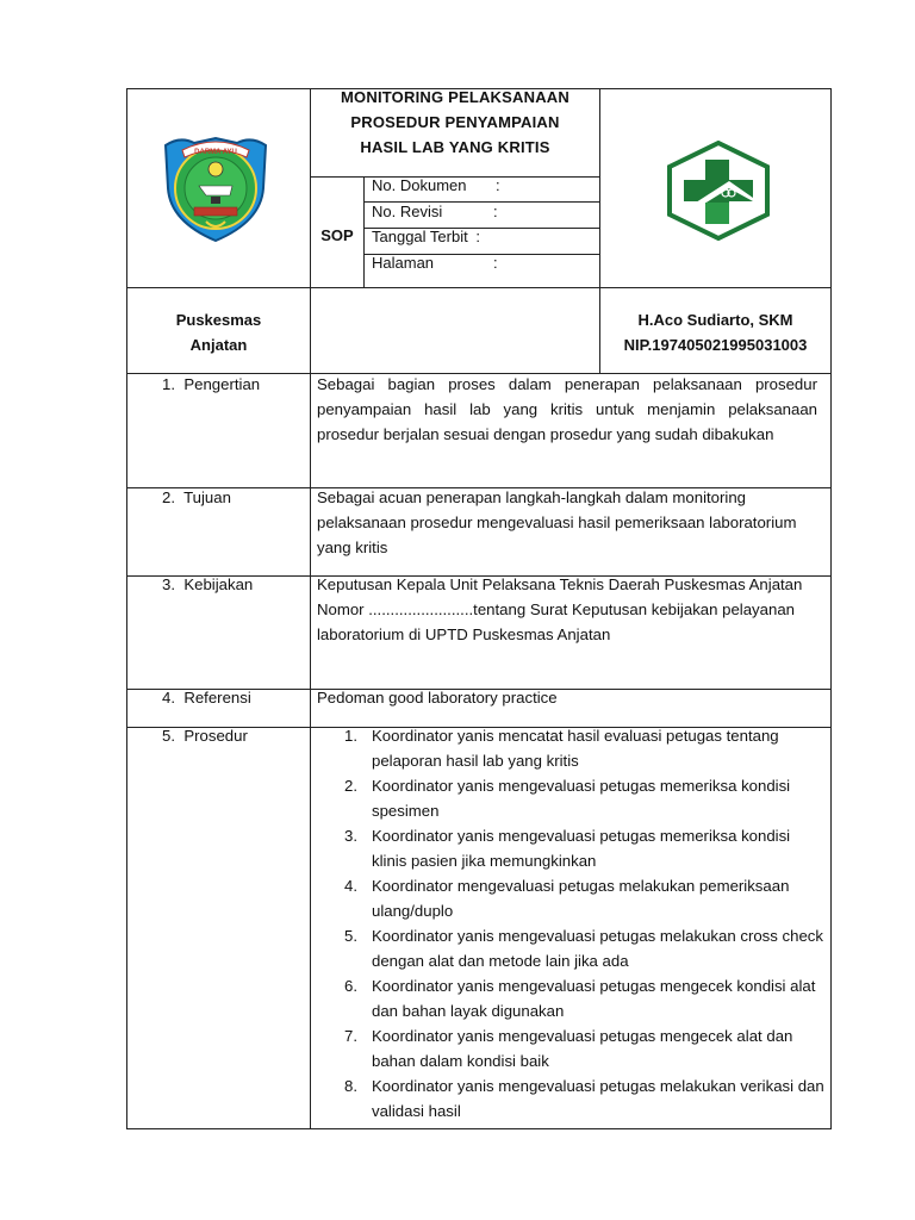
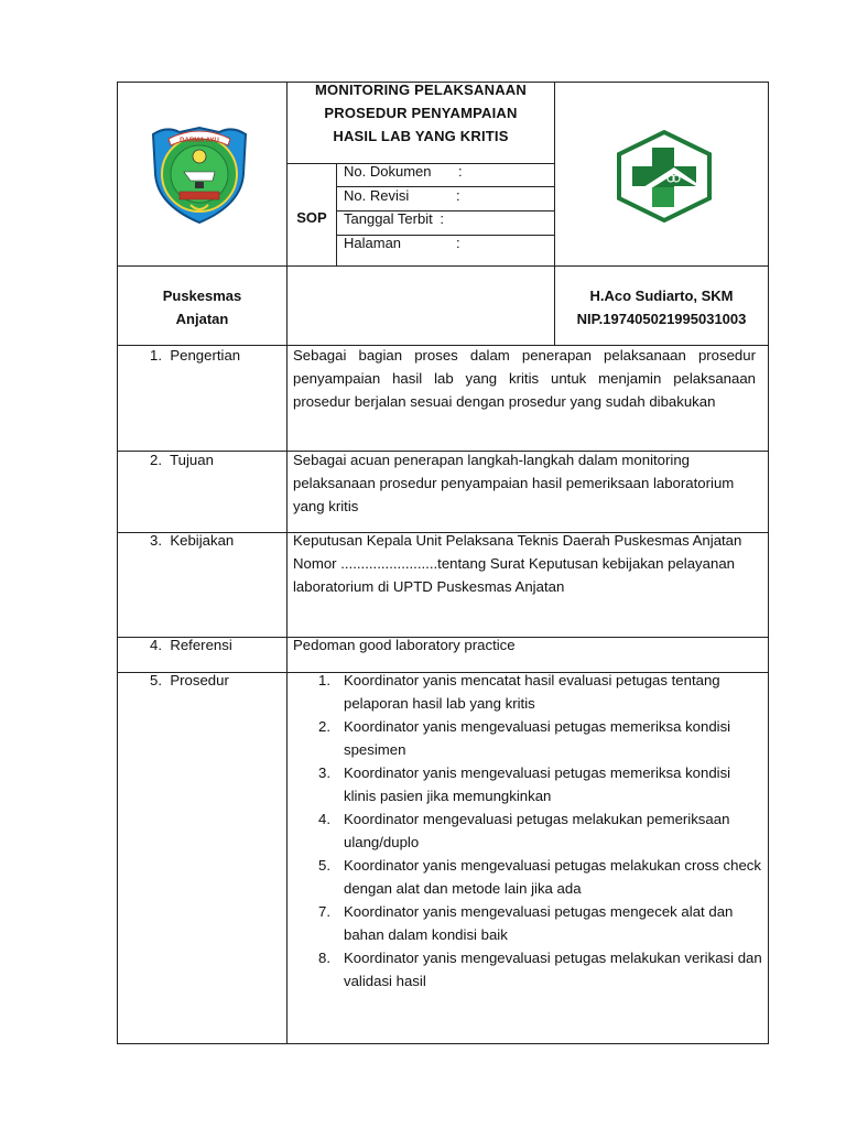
  MONITORING PELAKSANAAN
  PROSEDUR PENYAMPAIAN
  HASIL LAB YANG KRITIS
  SOP
  No. Dokumen
  :
  No. Revisi
  :
  Tanggal Terbit :
  Halaman
  :
  Puskesmas
  Anjatan
  H.Aco Sudiarto, SKM
  NIP.197405021995031003
  1. Pengertian
  Sebagai bagian proses dalam penerapan pelaksanaan prosedur penyampaian hasil lab yang kritis untuk menjamin pelaksanaan prosedur berjalan sesuai dengan prosedur yang sudah dibakukan
  2. Tujuan
- Sebagai acuan penerapan langkah-langkah dalam monitoring pelaksanaan prosedur mengevaluasi hasil pemeriksaan laboratorium yang kritis
+ Sebagai acuan penerapan langkah-langkah dalam monitoring pelaksanaan prosedur penyampaian hasil pemeriksaan laboratorium yang kritis
  3. Kebijakan
  Keputusan Kepala Unit Pelaksana Teknis Daerah Puskesmas Anjatan Nomor ........................tentang Surat Keputusan kebijakan pelayanan laboratorium di UPTD Puskesmas Anjatan
  4. Referensi
  Pedoman good laboratory practice
  5. Prosedur
  1.
  Koordinator yanis mencatat hasil evaluasi petugas tentang pelaporan hasil lab yang kritis
  2.
  Koordinator yanis mengevaluasi petugas memeriksa kondisi spesimen
  3.
  Koordinator yanis mengevaluasi petugas memeriksa kondisi klinis pasien jika memungkinkan
  4.
  Koordinator mengevaluasi petugas melakukan pemeriksaan ulang/duplo
  5.
  Koordinator yanis mengevaluasi petugas melakukan cross check dengan alat dan metode lain jika ada
- 6.
- Koordinator yanis mengevaluasi petugas mengecek kondisi alat dan bahan layak digunakan
  7.
  Koordinator yanis mengevaluasi petugas mengecek alat dan bahan dalam kondisi baik
  8.
  Koordinator yanis mengevaluasi petugas melakukan verikasi dan validasi hasil
